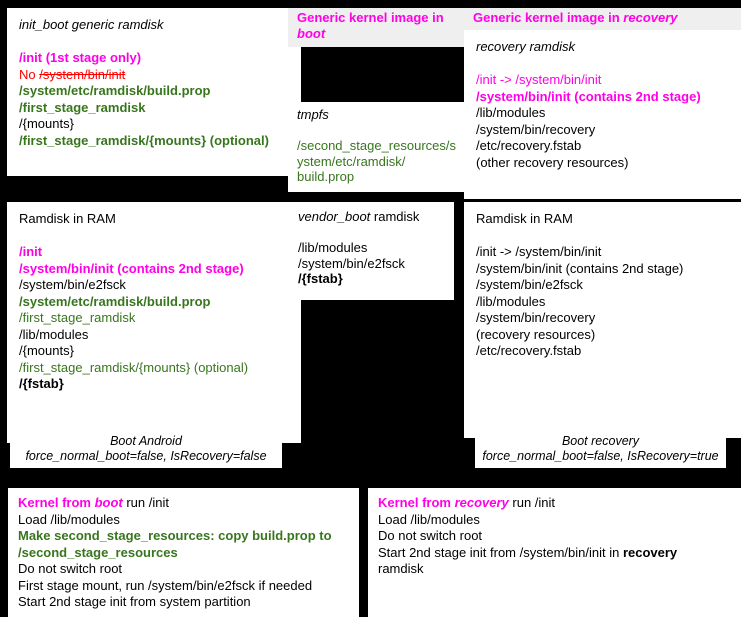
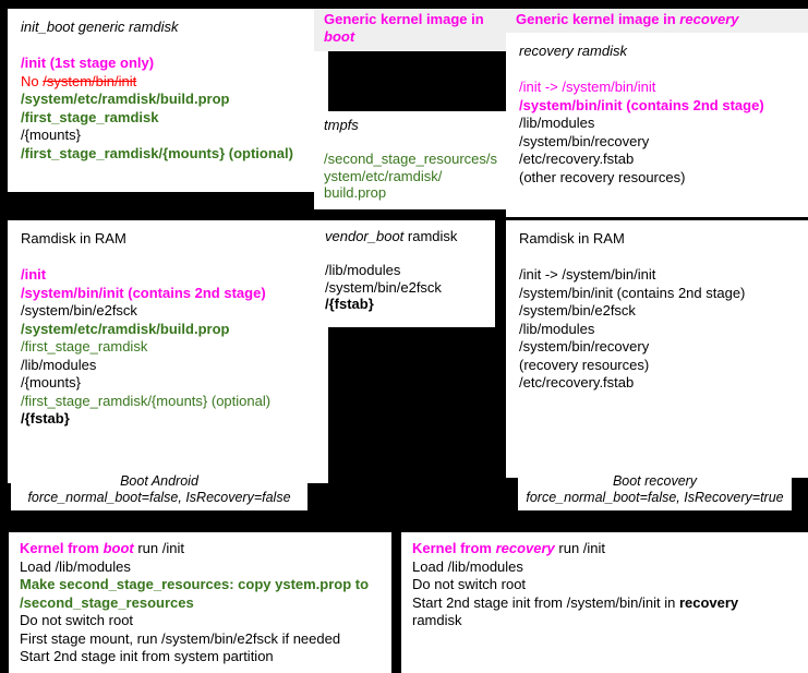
  init_boot generic ramdisk
  /init (1st stage only)
  No /system/bin/init
  /system/etc/ramdisk/build.prop
  /first_stage_ramdisk
  /{mounts}
  /first_stage_ramdisk/{mounts} (optional)
  Generic kernel image in
  boot
  tmpfs
  /second_stage_resources/s
  ystem/etc/ramdisk/
  build.prop
  Generic kernel image in recovery
  recovery ramdisk
  /init -> /system/bin/init
  /system/bin/init (contains 2nd stage)
  /lib/modules
  /system/bin/recovery
  /etc/recovery.fstab
  (other recovery resources)
  Ramdisk in RAM
  /init
  /system/bin/init (contains 2nd stage)
  /system/bin/e2fsck
  /system/etc/ramdisk/build.prop
  /first_stage_ramdisk
  /lib/modules
  /{mounts}
  /first_stage_ramdisk/{mounts} (optional)
  /{fstab}
  vendor_boot ramdisk
  /lib/modules
  /system/bin/e2fsck
  /{fstab}
  Ramdisk in RAM
  /init -> /system/bin/init
  /system/bin/init (contains 2nd stage)
  /system/bin/e2fsck
  /lib/modules
  /system/bin/recovery
  (recovery resources)
  /etc/recovery.fstab
  Boot Android
  force_normal_boot=false, IsRecovery=false
  Boot recovery
  force_normal_boot=false, IsRecovery=true
  Kernel from boot run /init
  Load /lib/modules
- Make second_stage_resources: copy build.prop to
+ Make second_stage_resources: copy ystem.prop to
  /second_stage_resources
  Do not switch root
  First stage mount, run /system/bin/e2fsck if needed
  Start 2nd stage init from system partition
  Kernel from recovery run /init
  Load /lib/modules
  Do not switch root
  Start 2nd stage init from /system/bin/init in recovery
  ramdisk
